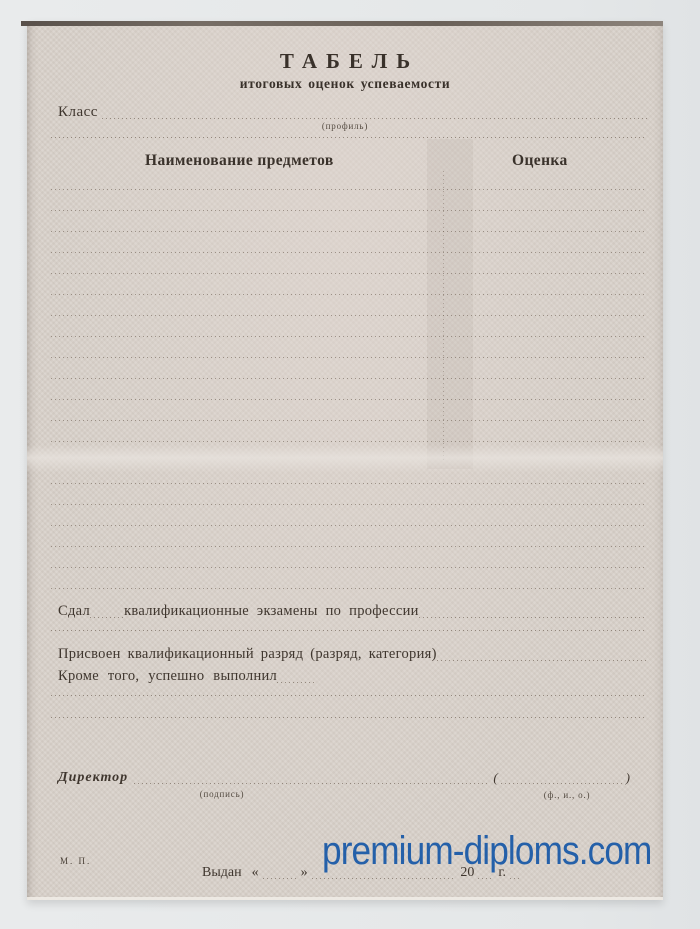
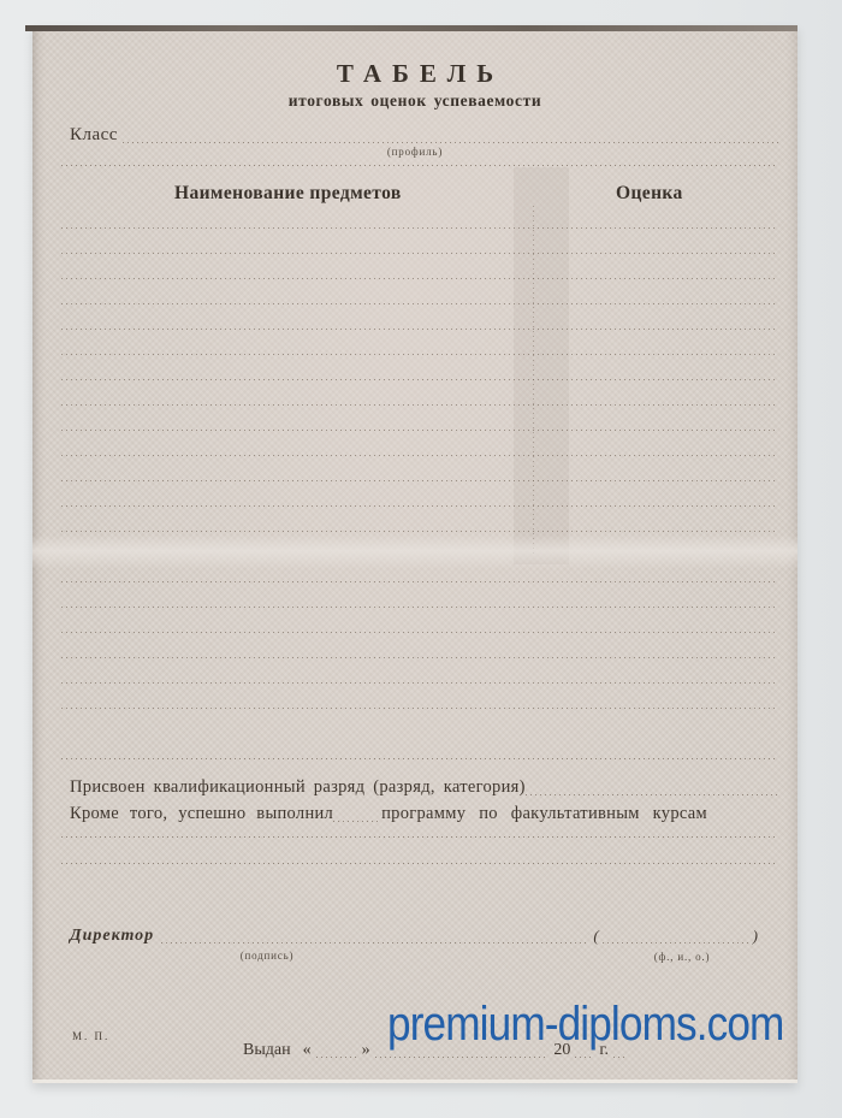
  ТАБЕЛЬ
  итоговых оценок успеваемости
  Класс
  (профиль)
  Наименование предметов
  Оценка
- Сдал
- квалификационные экзамены по профессии
  Присвоен квалификационный разряд (разряд, категория)
  Кроме того, успешно выполнил
+ программу по факультативным курсам
  Директор
  (
  )
  (подпись)
  (ф., и., о.)
  М. П.
  Выдан
  «
  »
  20
  г.
  premium-diploms.com
